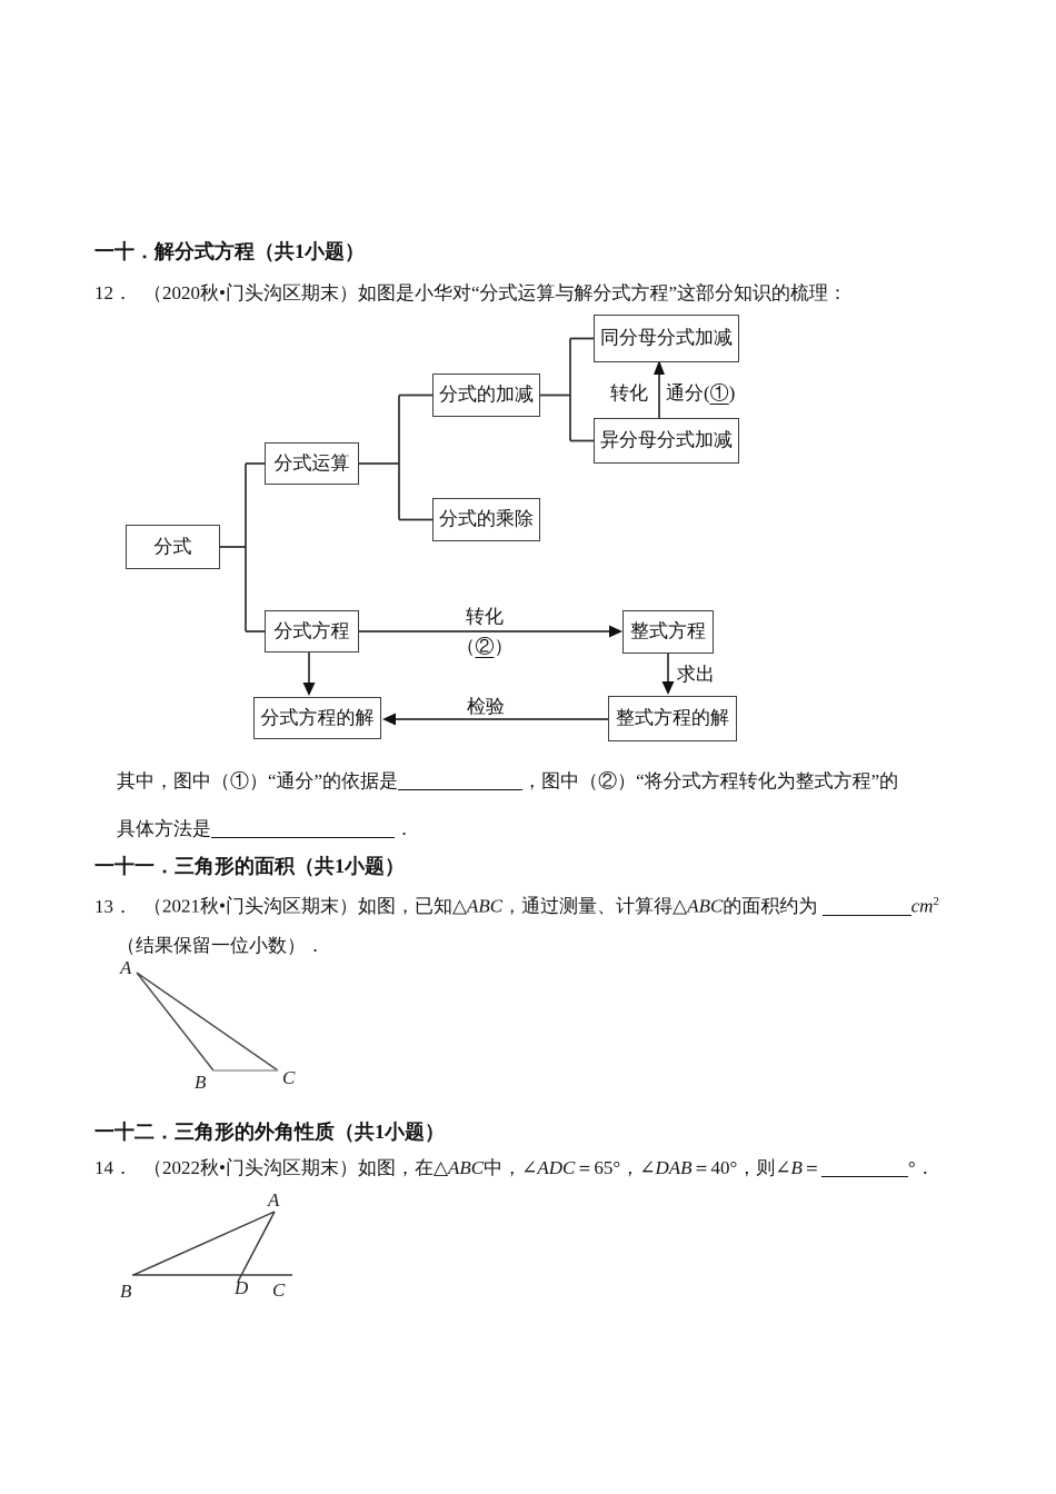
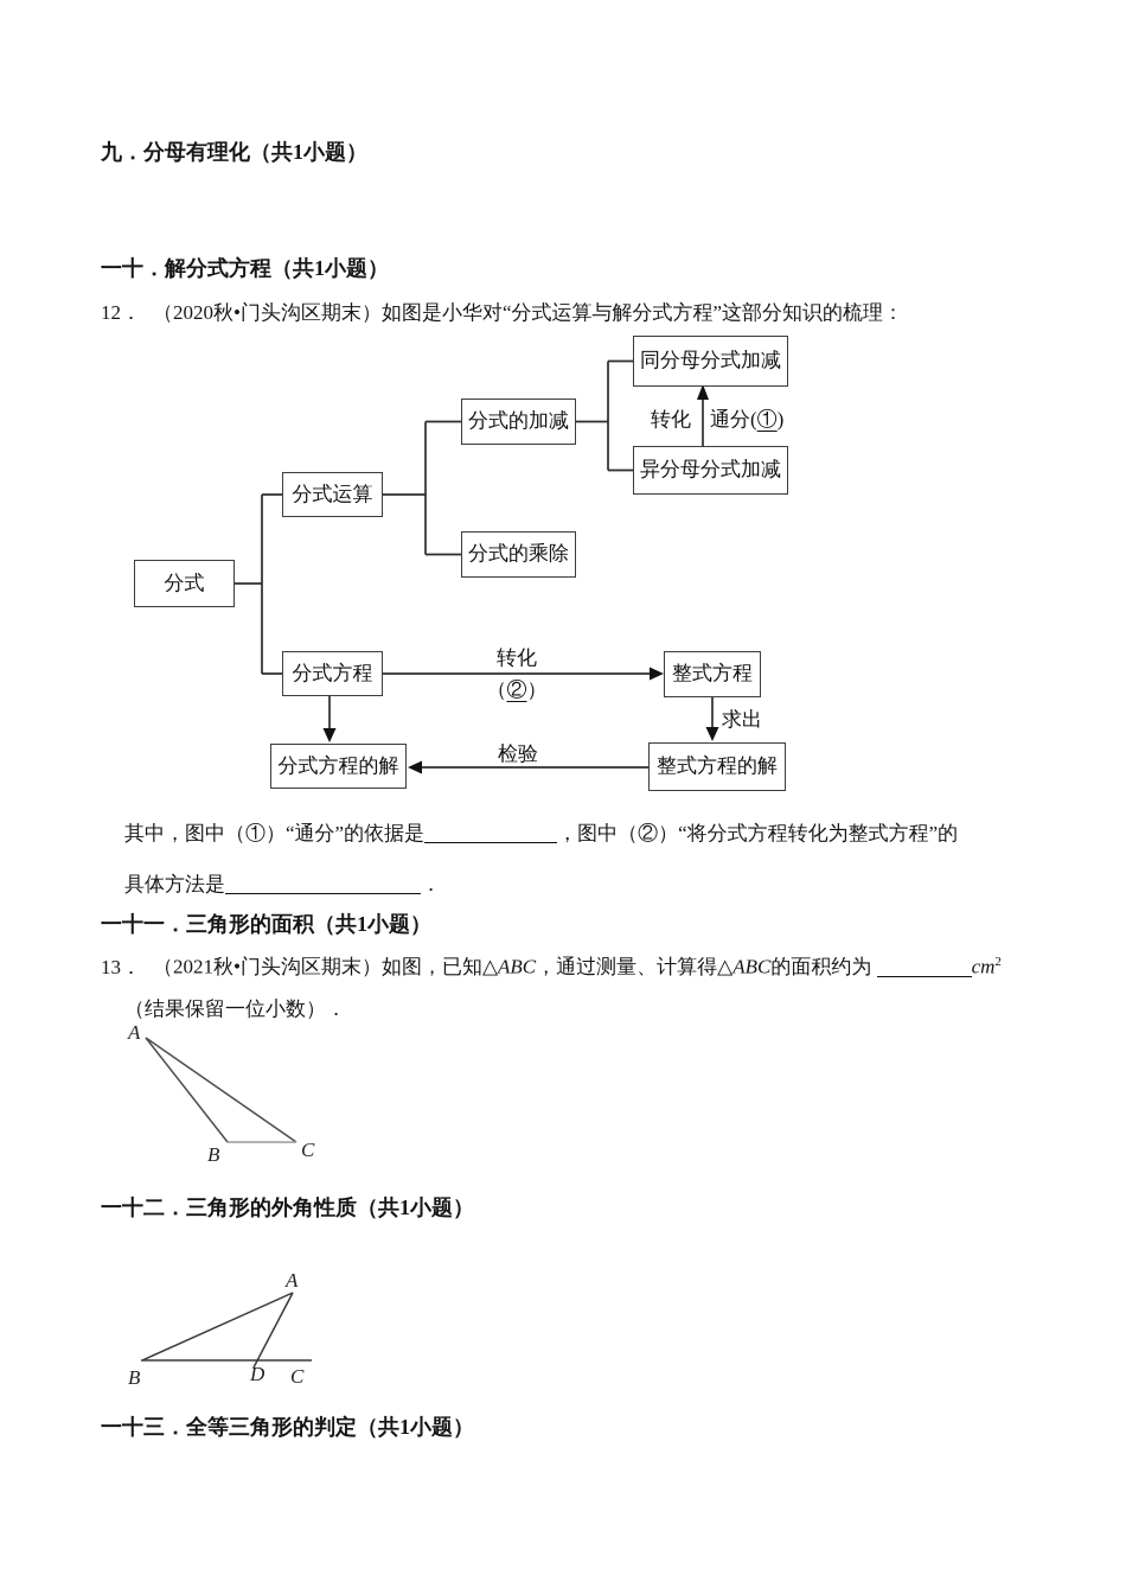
+ 九．分母有理化（共1小题）
  一十．解分式方程（共1小题）
  12． （2020秋•门头沟区期末）如图是小华对“分式运算与解分式方程”这部分知识的梳理：
  分式
  分式运算
  分式的加减
  同分母分式加减
  异分母分式加减
  分式的乘除
  分式方程
  整式方程
  分式方程的解
  整式方程的解
  转化
  通分(①)
  转化
  （②）
  求出
  检验
  其中，图中（①）“通分”的依据是 ，图中（②）“将分式方程转化为整式方程”的
  具体方法是 ．
  一十一．三角形的面积（共1小题）
  13． （2021秋•门头沟区期末）如图，已知△ABC，通过测量、计算得△ABC的面积约为 cm2
  （结果保留一位小数）．
  A
  B
  C
  一十二．三角形的外角性质（共1小题）
- 14． （2022秋•门头沟区期末）如图，在△ABC中，∠ADC＝65°，∠DAB＝40°，则∠B＝ °．
  A
  B
  D
  C
+ 一十三．全等三角形的判定（共1小题）
